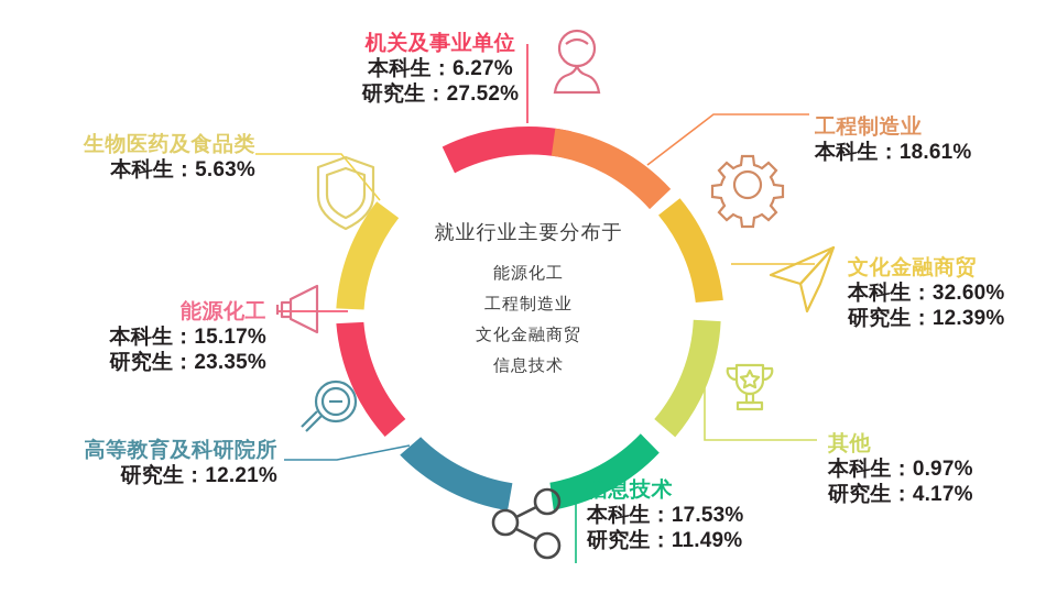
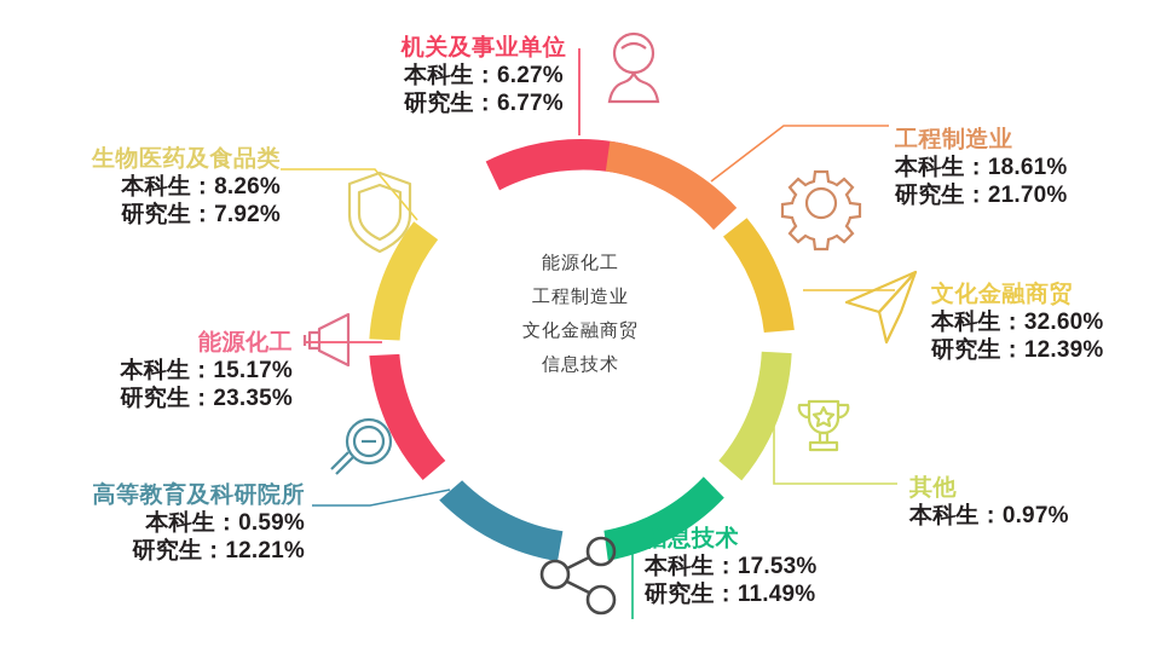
- 就业行业主要分布于
  能源化工
  工程制造业
  文化金融商贸
  信息技术
  机关及事业单位
  本科生：6.27%
- 研究生：27.52%
+ 研究生：6.77%
  工程制造业
  本科生：18.61%
+ 研究生：21.70%
  文化金融商贸
  本科生：32.60%
  研究生：12.39%
  其他
  本科生：0.97%
- 研究生：4.17%
  信息技术
  本科生：17.53%
  研究生：11.49%
  高等教育及科研院所
+ 本科生：0.59%
  研究生：12.21%
  能源化工
  本科生：15.17%
  研究生：23.35%
  生物医药及食品类
- 本科生：5.63%
+ 本科生：8.26%
+ 研究生：7.92%
